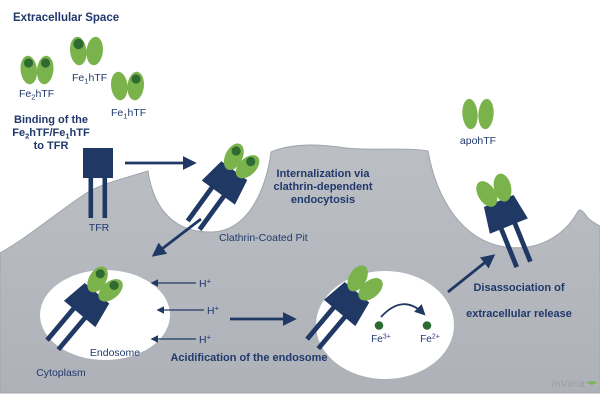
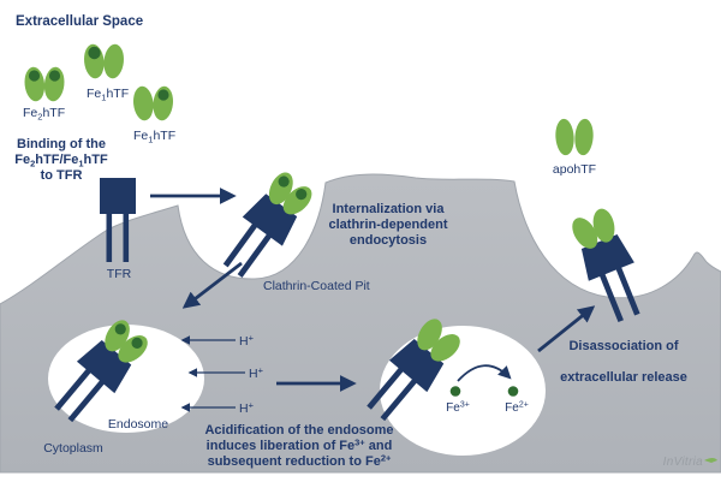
  Extracellular Space
  Fe2hTF
  Fe1hTF
  Fe1hTF
  Binding of the
  Fe2hTF/Fe1hTF
  to TFR
  TFR
  Internalization via
  clathrin-dependent
  endocytosis
  Clathrin-Coated Pit
  H+
  H+
  H+
  Endosome
  Cytoplasm
  Acidification of the endosome
+ induces liberation of Fe3+ and
+ subsequent reduction to Fe2+
  apohTF
  Disassociation of
  extracellular release
